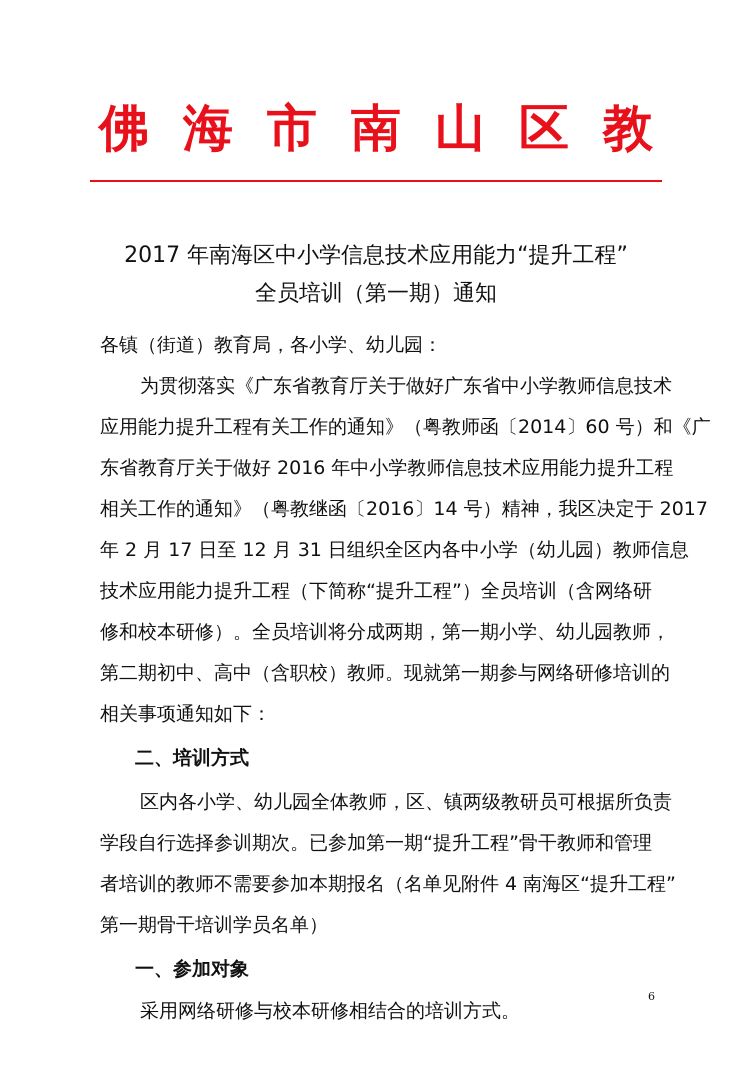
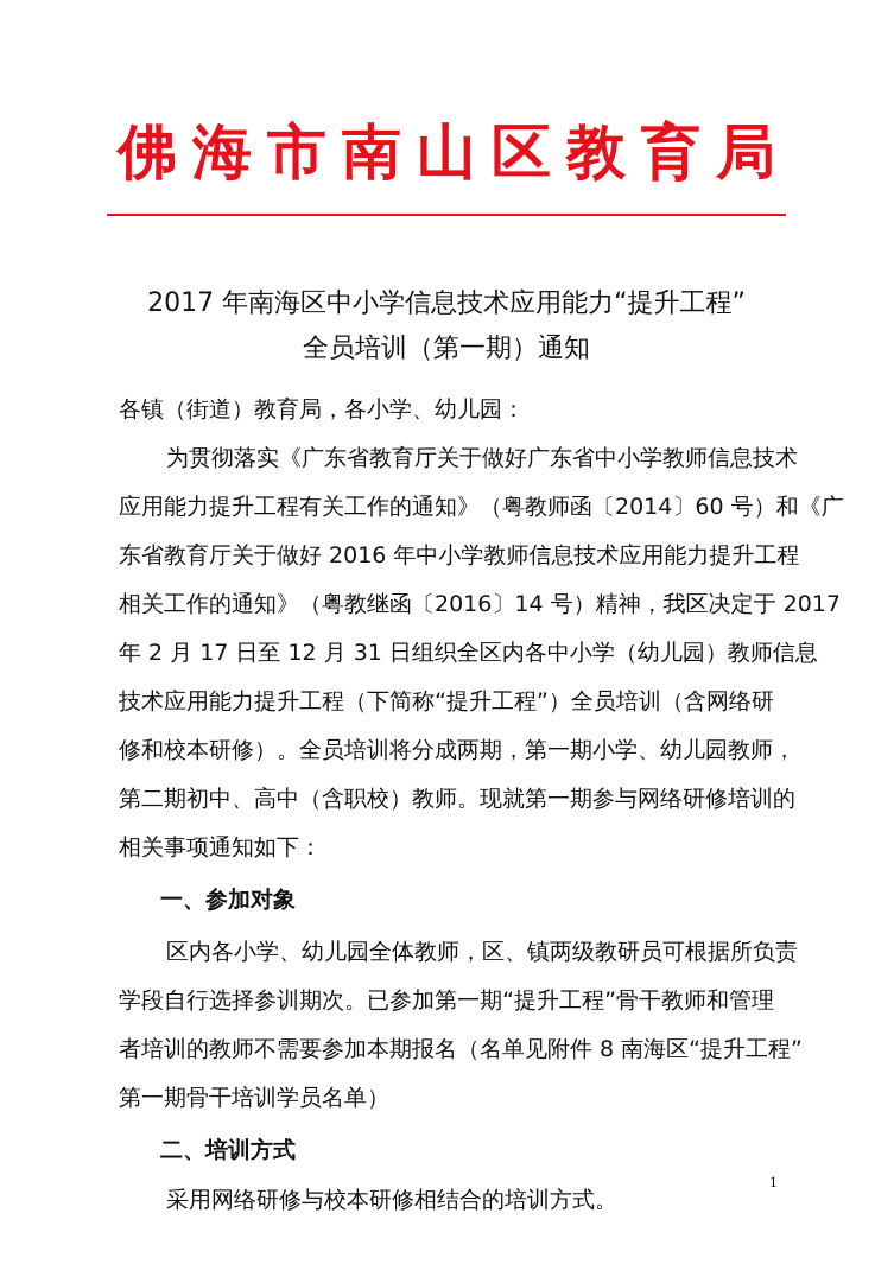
  佛
  海
  市
  南
  山
  区
  教
+ 育
+ 局
  2017 年南海区中小学信息技术应用能力“提升工程”
  全员培训（第一期）通知
  各镇（街道）教育局，各小学、幼儿园：
  为贯彻落实《广东省教育厅关于做好广东省中小学教师信息技术
  应用能力提升工程有关工作的通知》（粤教师函〔2014〕60 号）和《广
  东省教育厅关于做好 2016 年中小学教师信息技术应用能力提升工程
  相关工作的通知》（粤教继函〔2016〕14 号）精神，我区决定于 2017
  年 2 月 17 日至 12 月 31 日组织全区内各中小学（幼儿园）教师信息
  技术应用能力提升工程（下简称“提升工程”）全员培训（含网络研
  修和校本研修）。全员培训将分成两期，第一期小学、幼儿园教师，
  第二期初中、高中（含职校）教师。现就第一期参与网络研修培训的
  相关事项通知如下：
- 二、培训方式
+ 一、参加对象
  区内各小学、幼儿园全体教师，区、镇两级教研员可根据所负责
  学段自行选择参训期次。已参加第一期“提升工程”骨干教师和管理
- 者培训的教师不需要参加本期报名（名单见附件 4 南海区“提升工程”
+ 者培训的教师不需要参加本期报名（名单见附件 8 南海区“提升工程”
  第一期骨干培训学员名单）
- 一、参加对象
+ 二、培训方式
  采用网络研修与校本研修相结合的培训方式。
- 6
+ 1
